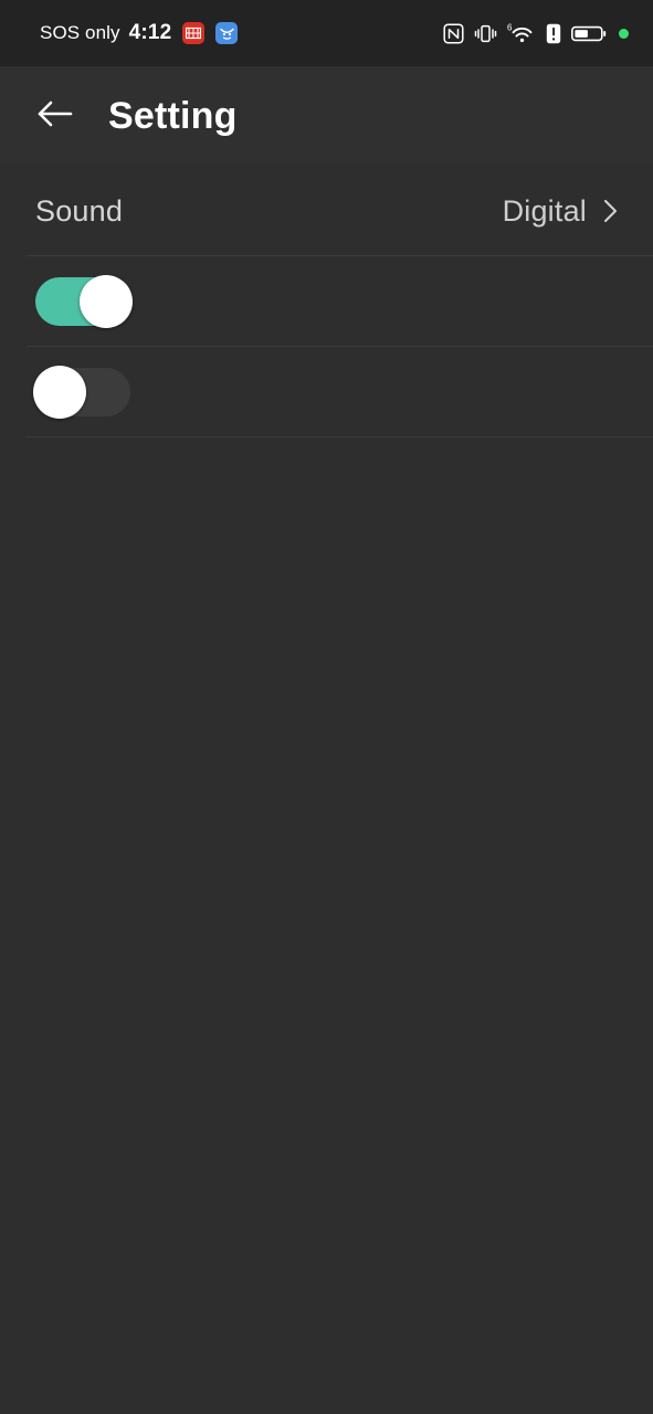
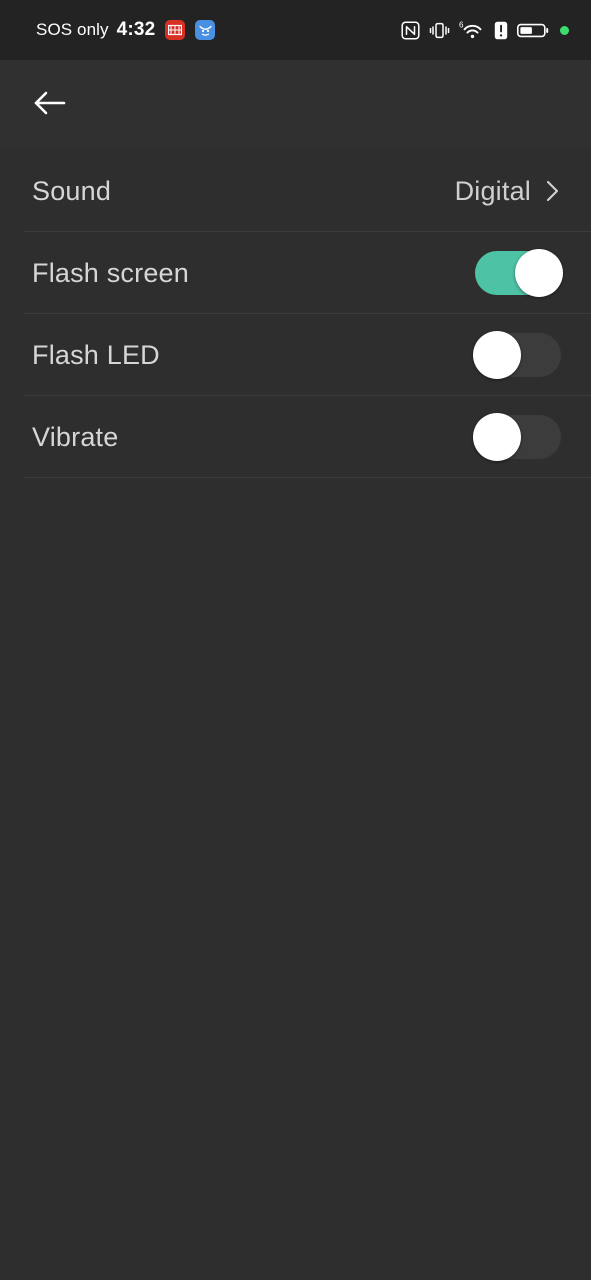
  SOS only
- 4:12
+ 4:32
  6
- Setting
  Sound
  Digital
+ Flash screen
+ Flash LED
+ Vibrate
